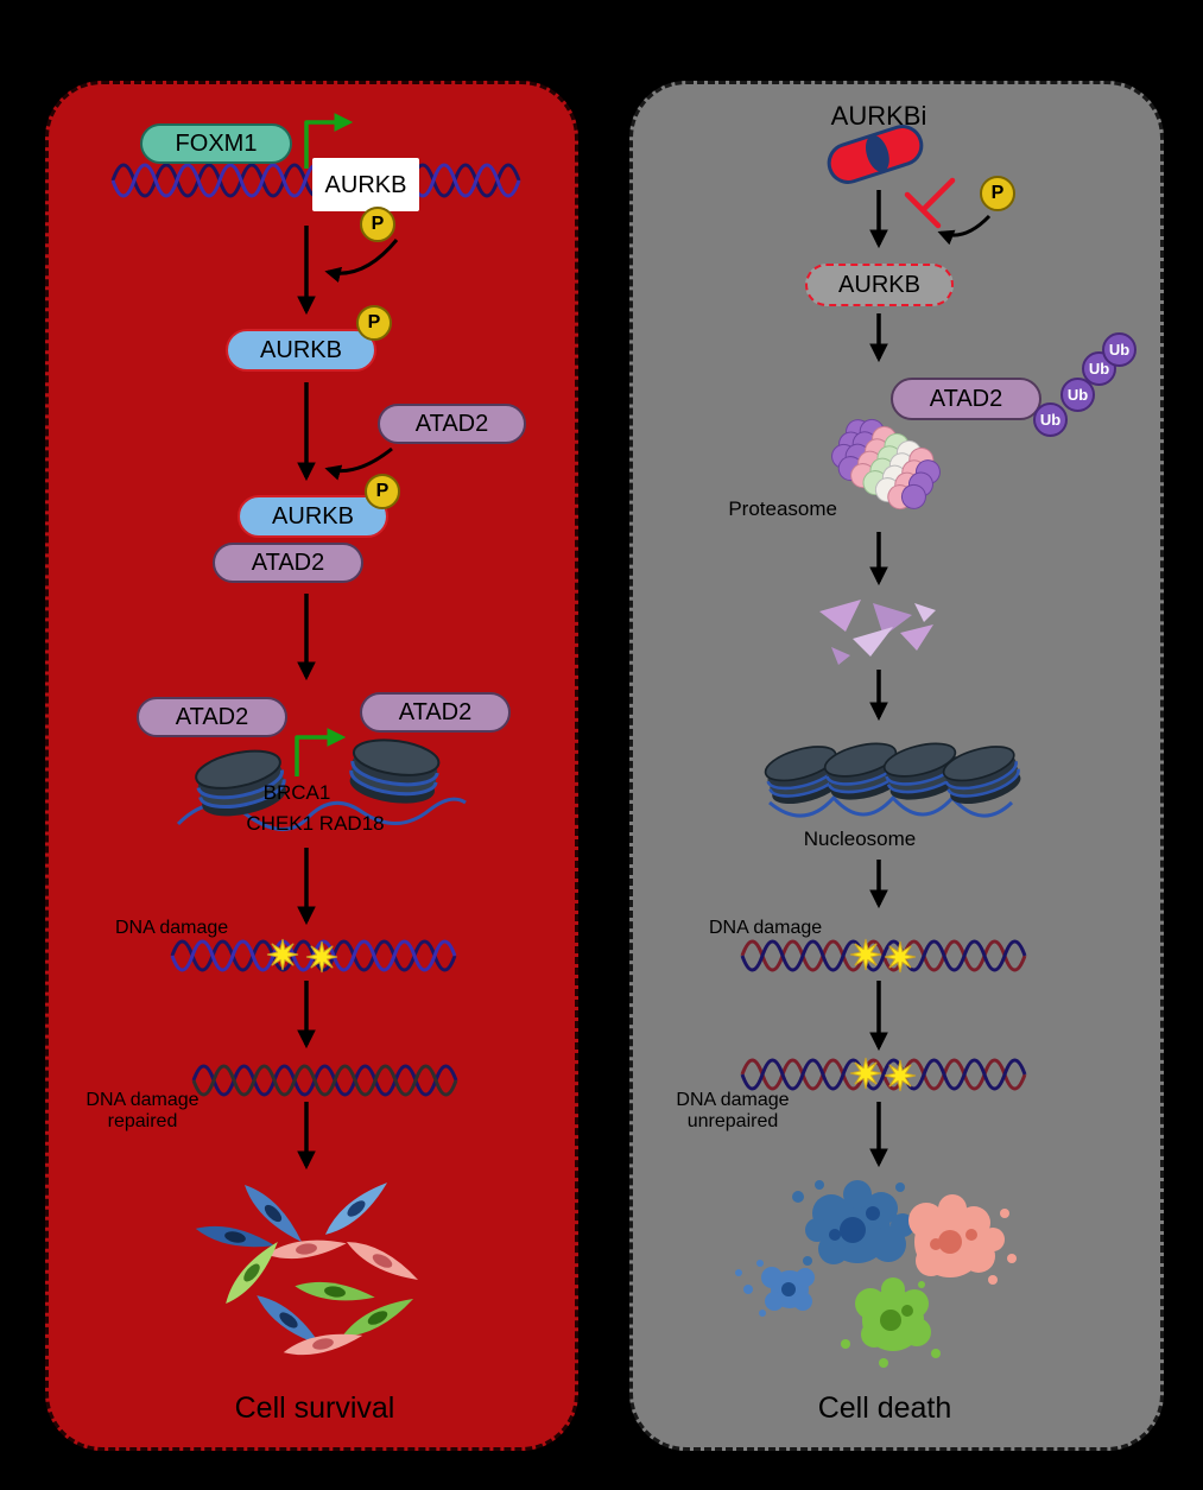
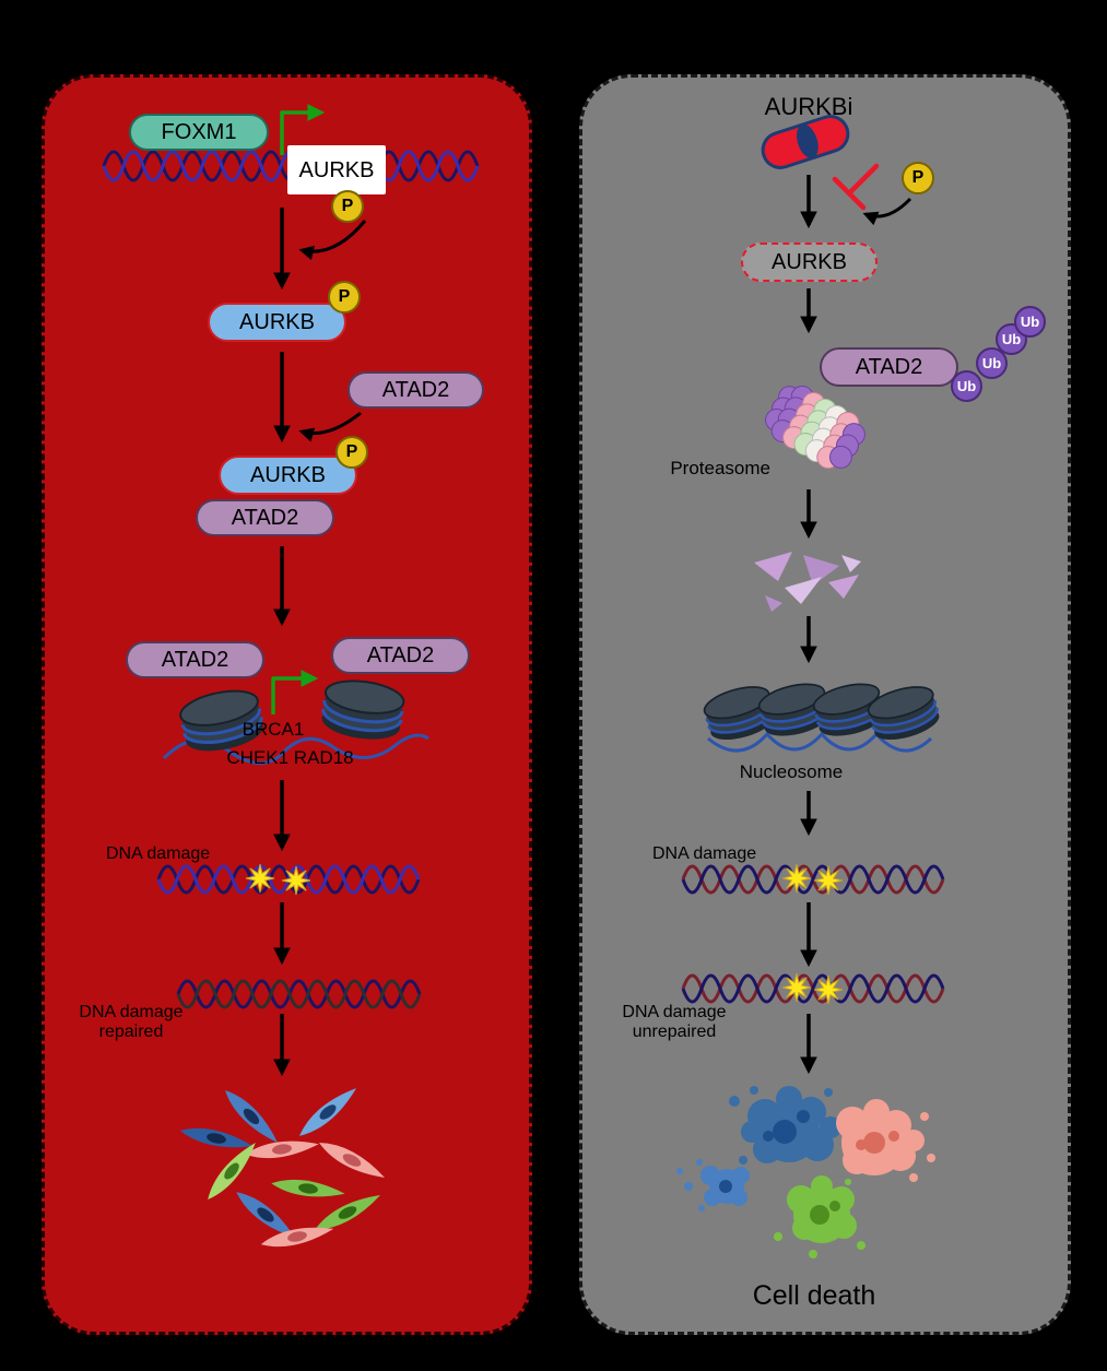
  FOXM1
  AURKB
  P
  AURKB
  P
  ATAD2
  AURKB
  P
  ATAD2
  ATAD2
  ATAD2
  BRCA1
  CHEK1 RAD18
  DNA damage
  DNA damage
  repaired
- Cell survival
  AURKBi
  P
  AURKB
  ATAD2
  Ub
  Ub
  Ub
  Ub
  Proteasome
  Nucleosome
  DNA damage
  DNA damage
  unrepaired
  Cell death
